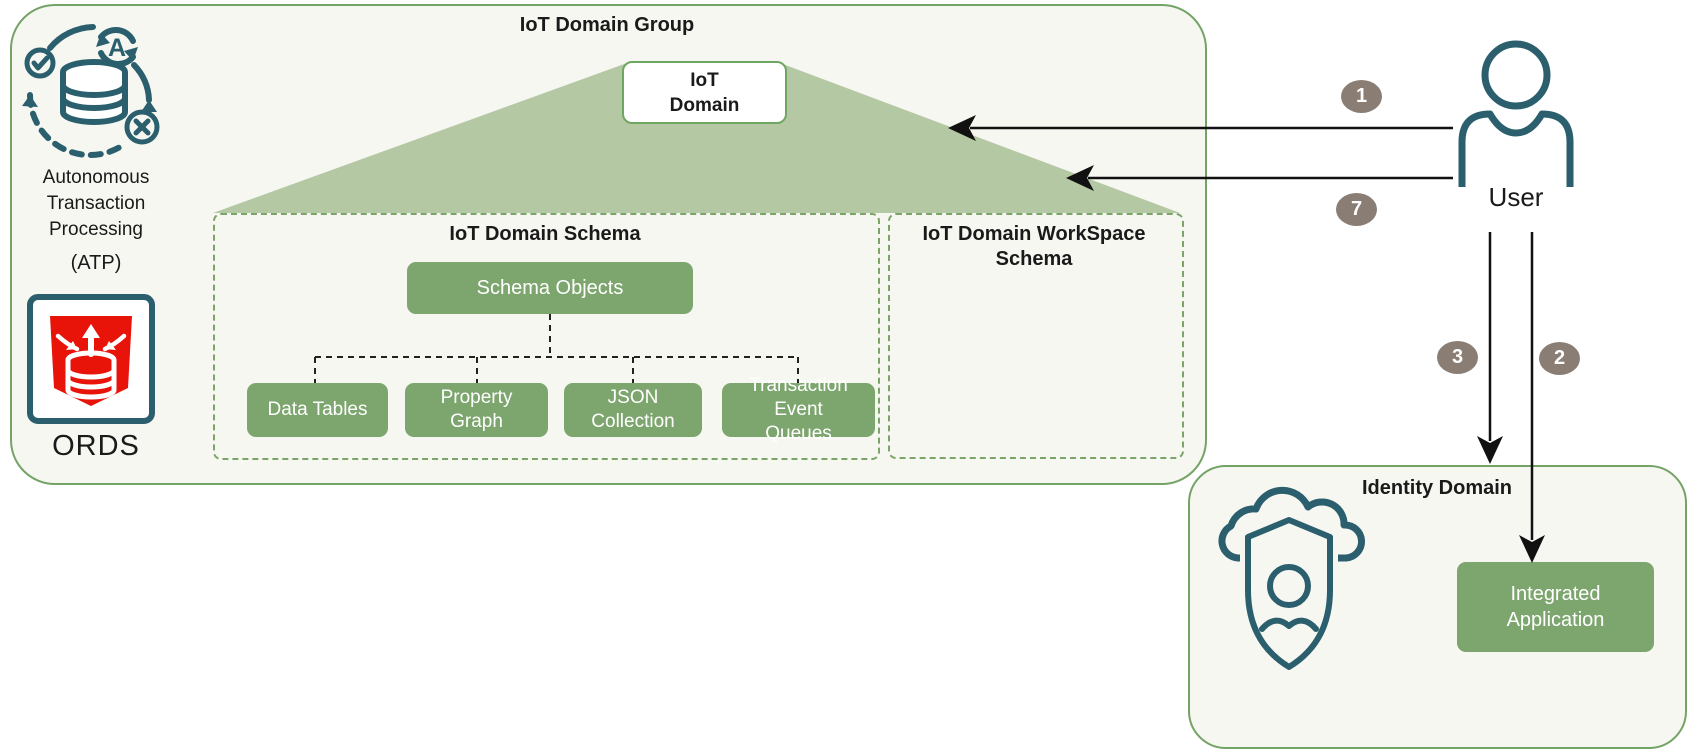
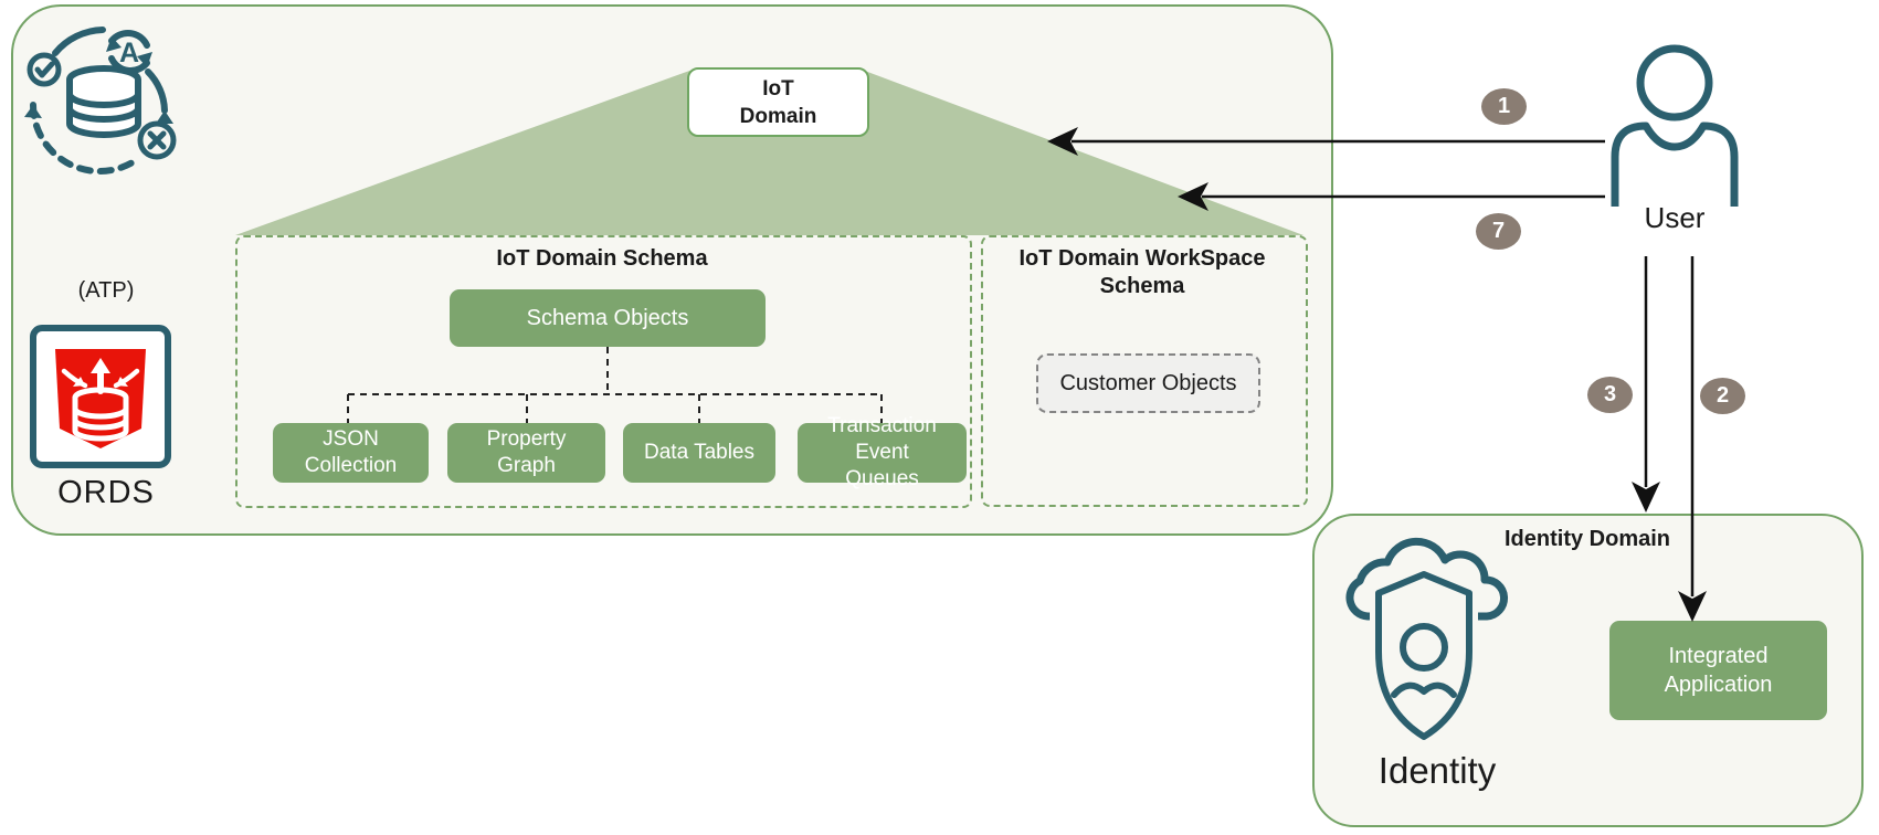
- IoT Domain Group
- Autonomous Transaction Processing
  (ATP)
  ORDS
  IoT Domain
  IoT Domain Schema
  Schema Objects
- Data Tables
+ JSON Collection
  Property Graph
- JSON Collection
+ Data Tables
  Transaction Event Queues
  IoT Domain WorkSpace Schema
+ Customer Objects
  User
  Identity Domain
+ Identity
  Integrated Application
  1
  7
  3
  2
  A
